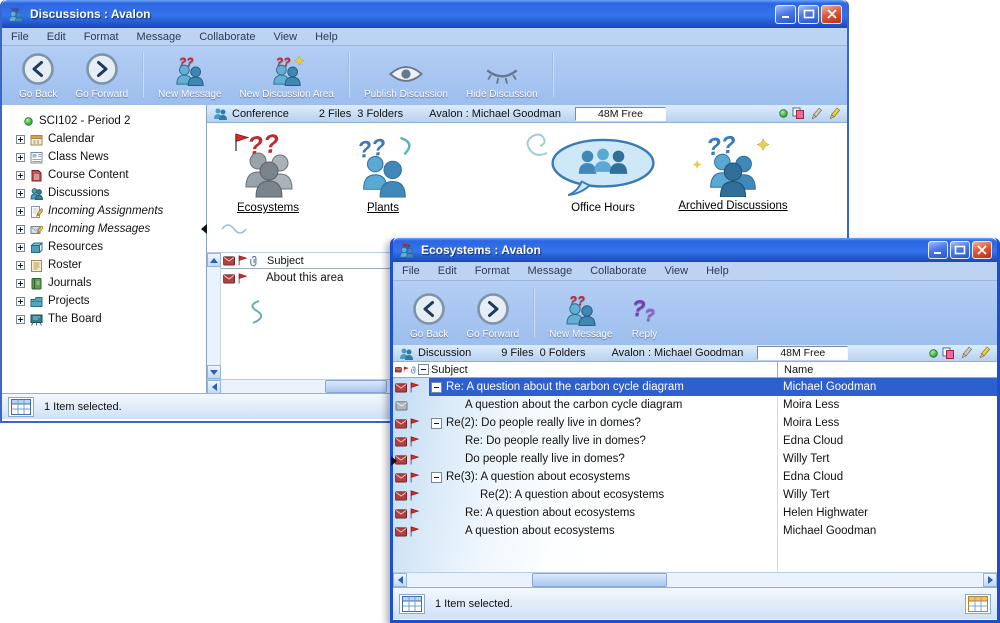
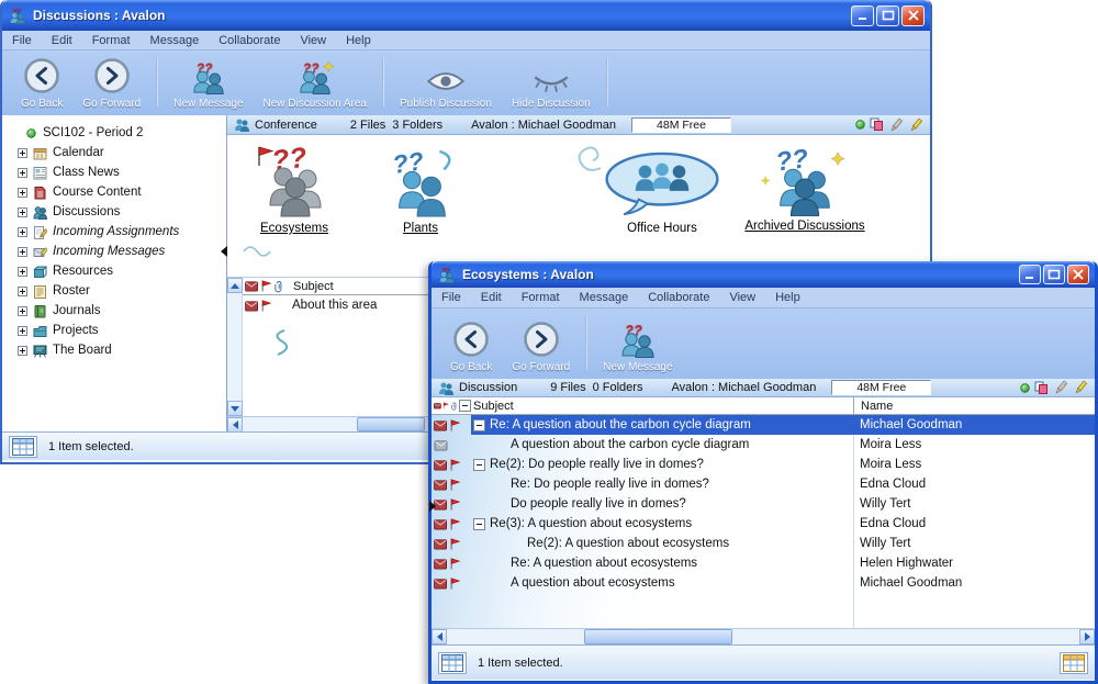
  Discussions : Avalon
  File
  Edit
  Format
  Message
  Collaborate
  View
  Help
  Go Back
  Go Forward
  New Message
  New Discussion Area
  Publish Discussion
  Hide Discussion
  SCI102 - Period 2
  Calendar
  Class News
  Course Content
  Discussions
  Incoming Assignments
  Incoming Messages
  Resources
  Roster
  Journals
  Projects
  The Board
  Conference
  2 Files
  3 Folders
  Avalon : Michael Goodman
  48M Free
  Ecosystems
  Plants
  Office Hours
  Archived Discussions
  Subject
  About this area
  1 Item selected.
  Ecosystems : Avalon
  File
  Edit
  Format
  Message
  Collaborate
  View
  Help
  Go Back
  Go Forward
  New Message
- Reply
  Discussion
  9 Files
  0 Folders
  Avalon : Michael Goodman
  48M Free
  Subject
  Name
  Re: A question about the carbon cycle diagram
  Michael Goodman
  A question about the carbon cycle diagram
  Moira Less
  Re(2): Do people really live in domes?
  Moira Less
  Re: Do people really live in domes?
  Edna Cloud
  Do people really live in domes?
  Willy Tert
  Re(3): A question about ecosystems
  Edna Cloud
  Re(2): A question about ecosystems
  Willy Tert
  Re: A question about ecosystems
  Helen Highwater
  A question about ecosystems
  Michael Goodman
  1 Item selected.
